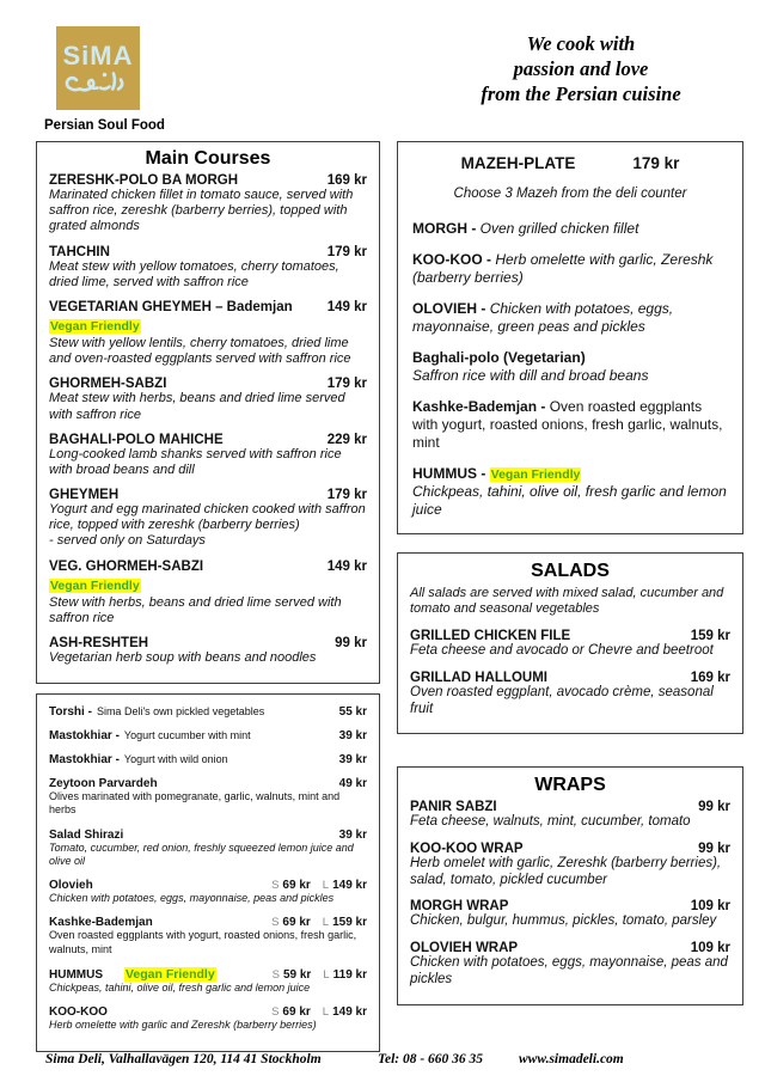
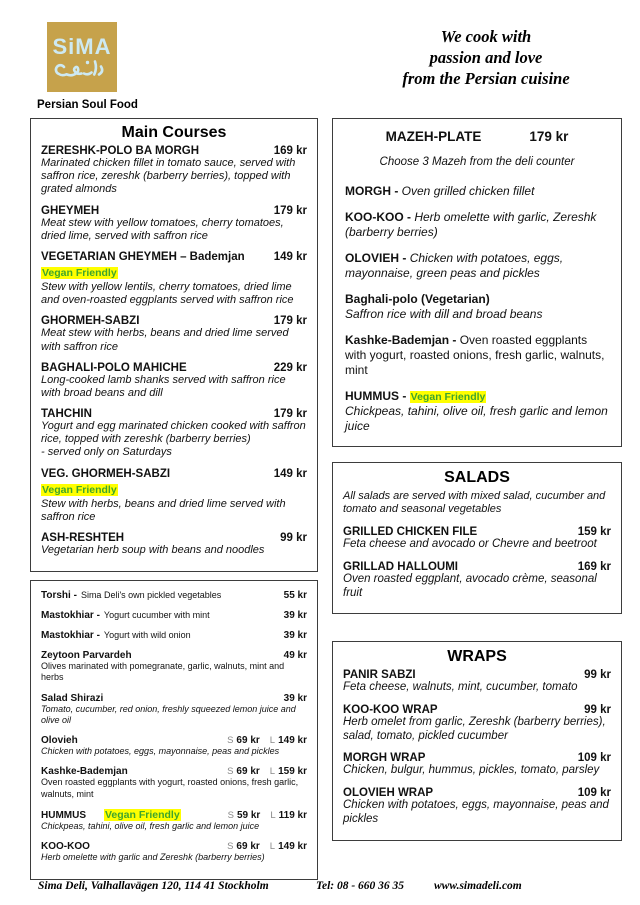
  SiMA
  Persian Soul Food
  We cook with
  passion and love
  from the Persian cuisine
  Main Courses
  ZERESHK-POLO BA MORGH
  169 kr
  Marinated chicken fillet in tomato sauce, served with saffron rice, zereshk (barberry berries), topped with grated almonds
- TAHCHIN
+ GHEYMEH
  179 kr
  Meat stew with yellow tomatoes, cherry tomatoes, dried lime, served with saffron rice
  VEGETARIAN GHEYMEH – Bademjan
  149 kr
  Vegan Friendly
  Stew with yellow lentils, cherry tomatoes, dried lime and oven-roasted eggplants served with saffron rice
  GHORMEH-SABZI
  179 kr
  Meat stew with herbs, beans and dried lime served with saffron rice
  BAGHALI-POLO MAHICHE
  229 kr
  Long-cooked lamb shanks served with saffron rice with broad beans and dill
- GHEYMEH
+ TAHCHIN
  179 kr
  Yogurt and egg marinated chicken cooked with saffron rice, topped with zereshk (barberry berries)
  - served only on Saturdays
  VEG. GHORMEH-SABZI
  149 kr
  Vegan Friendly
  Stew with herbs, beans and dried lime served with saffron rice
  ASH-RESHTEH
  99 kr
  Vegetarian herb soup with beans and noodles
  Torshi -
  Sima Deli's own pickled vegetables
  55 kr
  Mastokhiar -
  Yogurt cucumber with mint
  39 kr
  Mastokhiar -
  Yogurt with wild onion
  39 kr
  Zeytoon Parvardeh
  49 kr
  Olives marinated with pomegranate, garlic, walnuts, mint and herbs
  Salad Shirazi
  39 kr
  Tomato, cucumber, red onion, freshly squeezed lemon juice and olive oil
  Olovieh
  S
  69 kr
  L
  149 kr
  Chicken with potatoes, eggs, mayonnaise, peas and pickles
  Kashke-Bademjan
  S
  69 kr
  L
  159 kr
  Oven roasted eggplants with yogurt, roasted onions, fresh garlic, walnuts, mint
  HUMMUS
  Vegan Friendly
  S
  59 kr
  L
  119 kr
  Chickpeas, tahini, olive oil, fresh garlic and lemon juice
  KOO-KOO
  S
  69 kr
  L
  149 kr
  Herb omelette with garlic and Zereshk (barberry berries)
  MAZEH-PLATE
  179 kr
  Choose 3 Mazeh from the deli counter
  MORGH - Oven grilled chicken fillet
  KOO-KOO - Herb omelette with garlic, Zereshk (barberry berries)
  OLOVIEH - Chicken with potatoes, eggs, mayonnaise, green peas and pickles
  Baghali-polo (Vegetarian)
  Saffron rice with dill and broad beans
  Kashke-Bademjan - Oven roasted eggplants with yogurt, roasted onions, fresh garlic, walnuts, mint
  HUMMUS - Vegan Friendly
  Chickpeas, tahini, olive oil, fresh garlic and lemon juice
  SALADS
  All salads are served with mixed salad, cucumber and tomato and seasonal vegetables
  GRILLED CHICKEN FILE
  159 kr
  Feta cheese and avocado or Chevre and beetroot
  GRILLAD HALLOUMI
  169 kr
  Oven roasted eggplant, avocado crème, seasonal fruit
  WRAPS
  PANIR SABZI
  99 kr
  Feta cheese, walnuts, mint, cucumber, tomato
  KOO-KOO WRAP
  99 kr
- Herb omelet with garlic, Zereshk (barberry berries), salad, tomato, pickled cucumber
+ Herb omelet from garlic, Zereshk (barberry berries), salad, tomato, pickled cucumber
  MORGH WRAP
  109 kr
  Chicken, bulgur, hummus, pickles, tomato, parsley
  OLOVIEH WRAP
  109 kr
  Chicken with potatoes, eggs, mayonnaise, peas and pickles
  Sima Deli, Valhallavägen 120, 114 41 Stockholm
  Tel: 08 - 660 36 35
  www.simadeli.com
